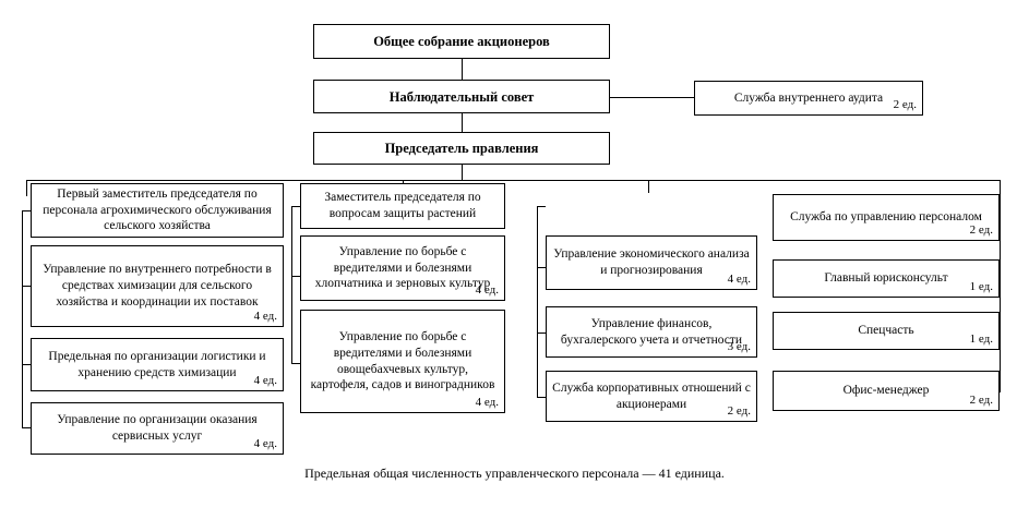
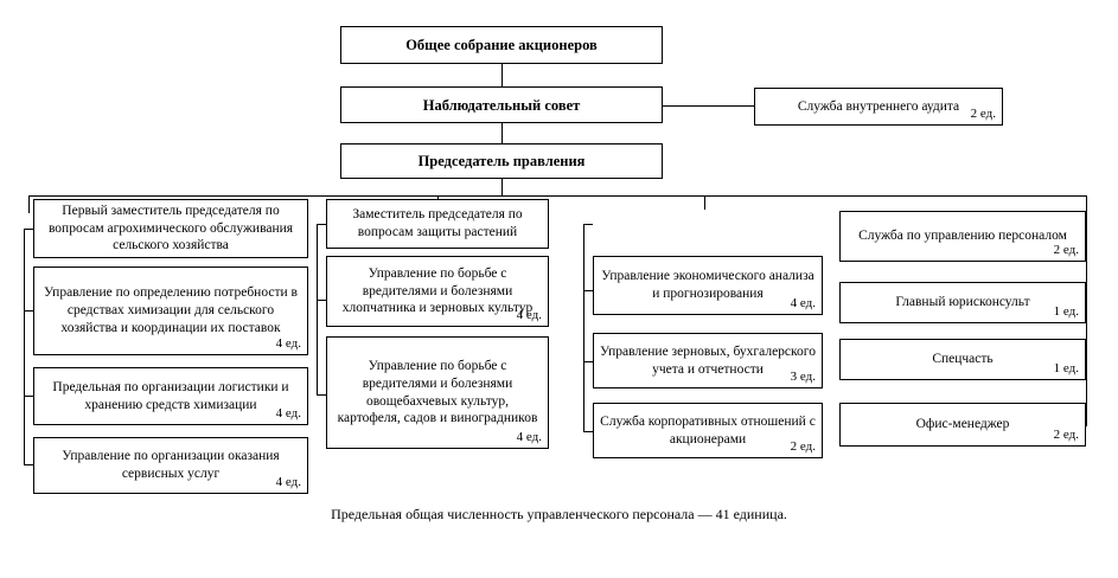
  Общее собрание акционеров
  Наблюдательный совет
  Служба внутреннего аудита
  2 ед.
  Председатель правления
- Первый заместитель председателя по персонала агрохимического обслуживания сельского хозяйства
+ Первый заместитель председателя по вопросам агрохимического обслуживания сельского хозяйства
- Управление по внутреннего потребности в средствах химизации для сельского хозяйства и координации их поставок
+ Управление по определению потребности в средствах химизации для сельского хозяйства и координации их поставок
  4 ед.
  Предельная по организации логистики и хранению средств химизации
  4 ед.
  Управление по организации оказания сервисных услуг
  4 ед.
  Заместитель председателя по вопросам защиты растений
  Управление по борьбе с вредителями и болезнями хлопчатника и зерновых культур
  4 ед.
  Управление по борьбе с вредителями и болезнями овощебахчевых культур, картофеля, садов и виноградников
  4 ед.
  Управление экономического анализа и прогнозирования
  4 ед.
- Управление финансов, бухгалерского учета и отчетности
+ Управление зерновых, бухгалерского учета и отчетности
  3 ед.
  Служба корпоративных отношений с акционерами
  2 ед.
  Служба по управлению персоналом
  2 ед.
  Главный юрисконсульт
  1 ед.
  Спецчасть
  1 ед.
  Офис-менеджер
  2 ед.
  Предельная общая численность управленческого персонала — 41 единица.
